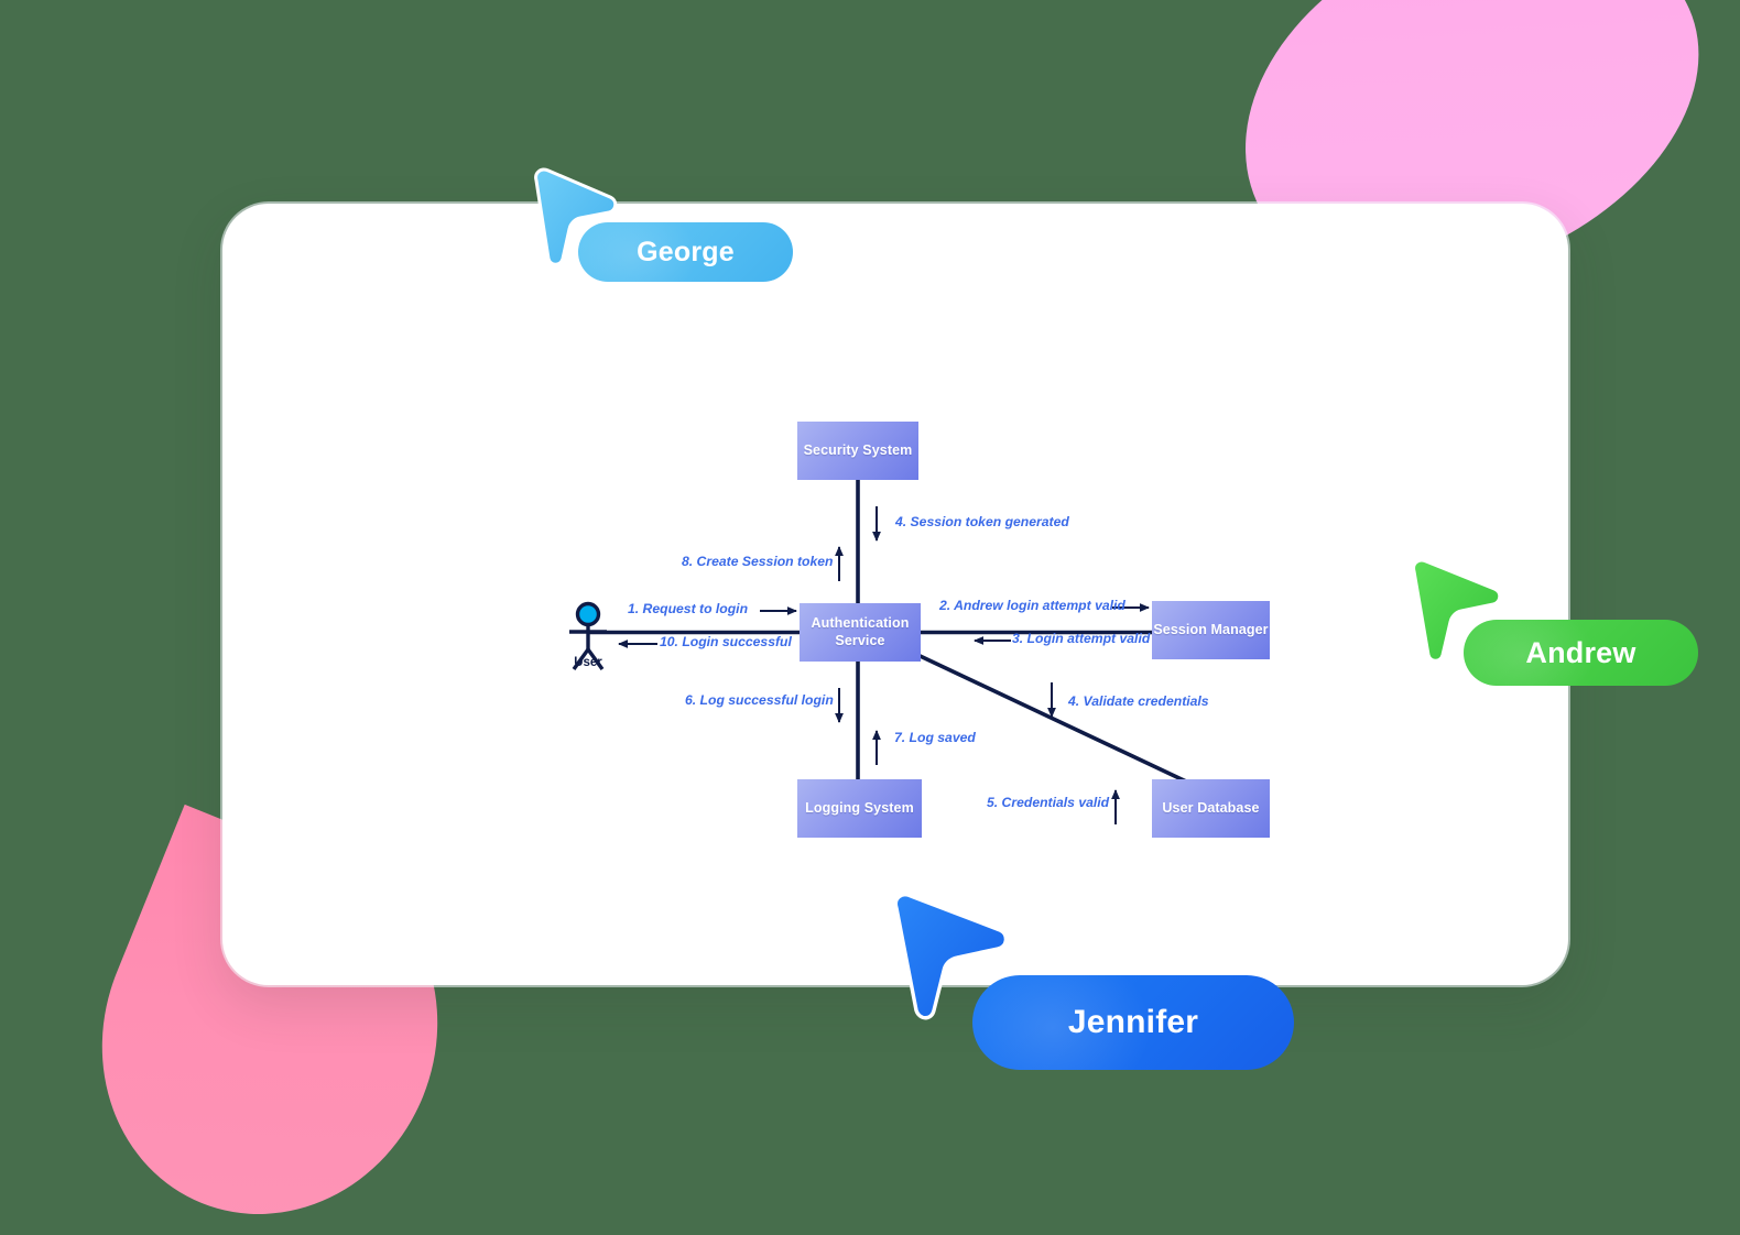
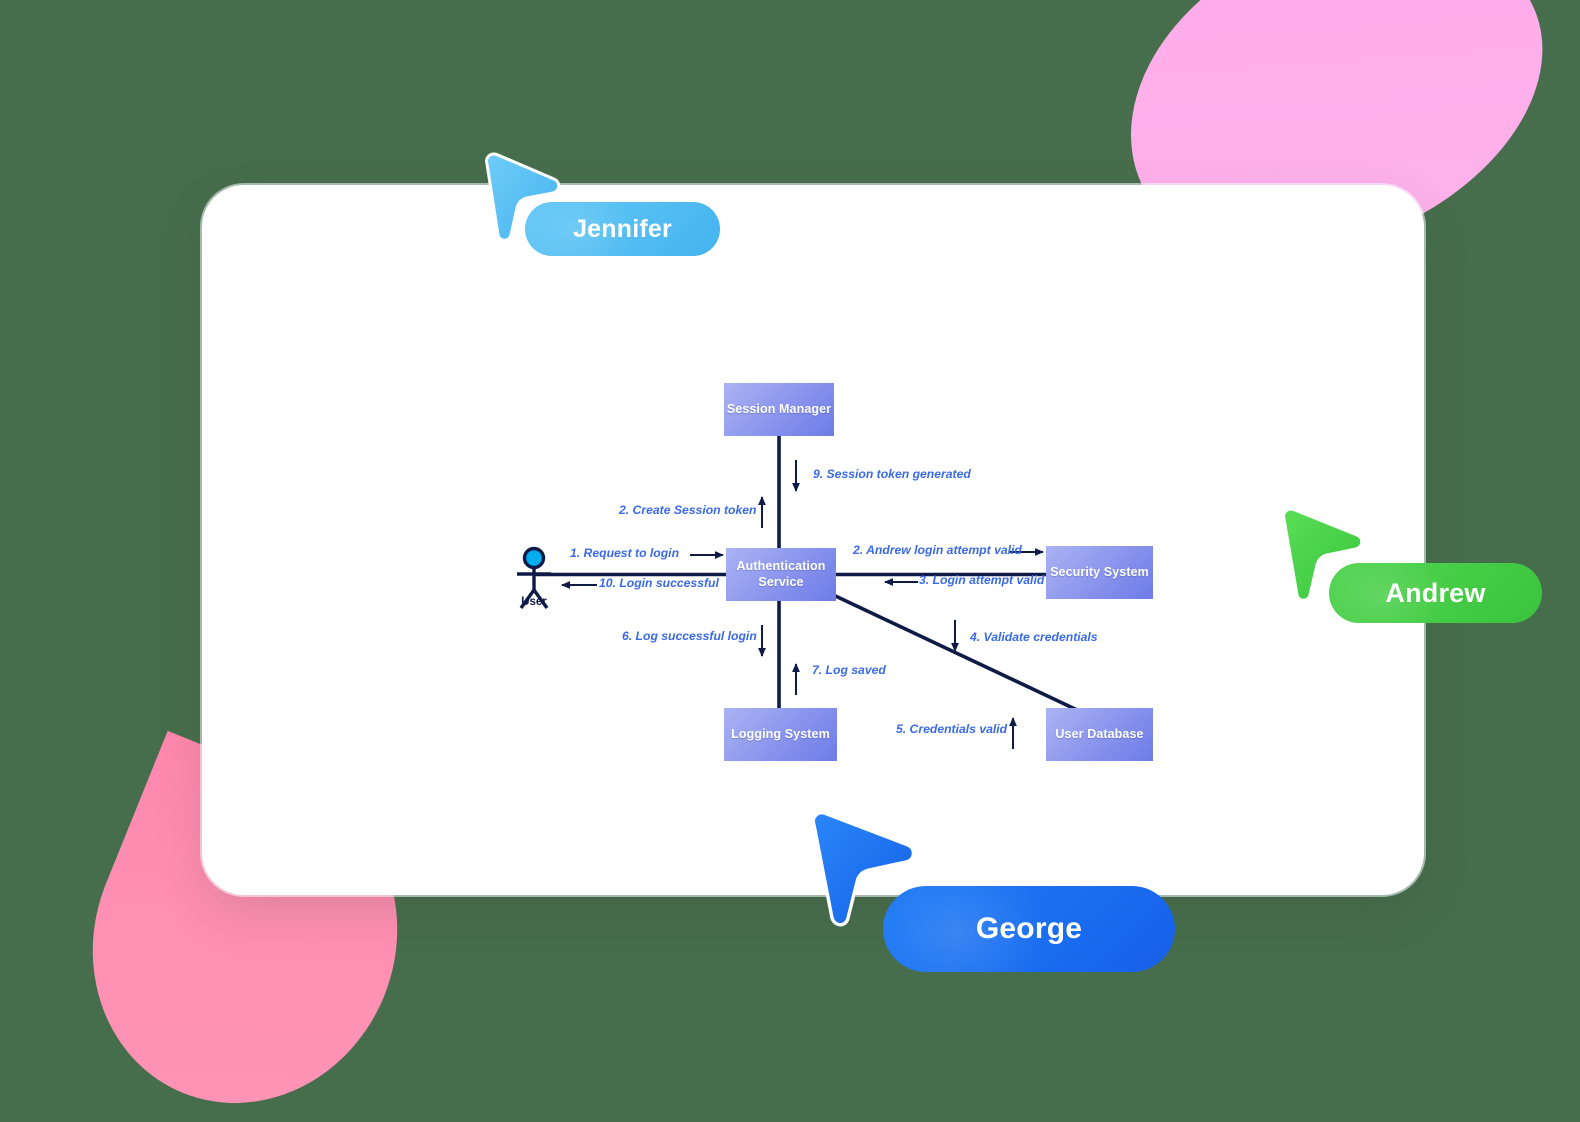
  User
- Security System
+ Session Manager
  Authentication Service
- Session Manager
+ Security System
  Logging System
  User Database
  1. Request to login
  2. Andrew login attempt valid
  3. Login attempt valid
  4. Validate credentials
  5. Credentials valid
  6. Log successful login
  7. Log saved
- 8. Create Session token
+ 2. Create Session token
- 4. Session token generated
+ 9. Session token generated
  10. Login successful
- George
+ Jennifer
  Andrew
- Jennifer
+ George
